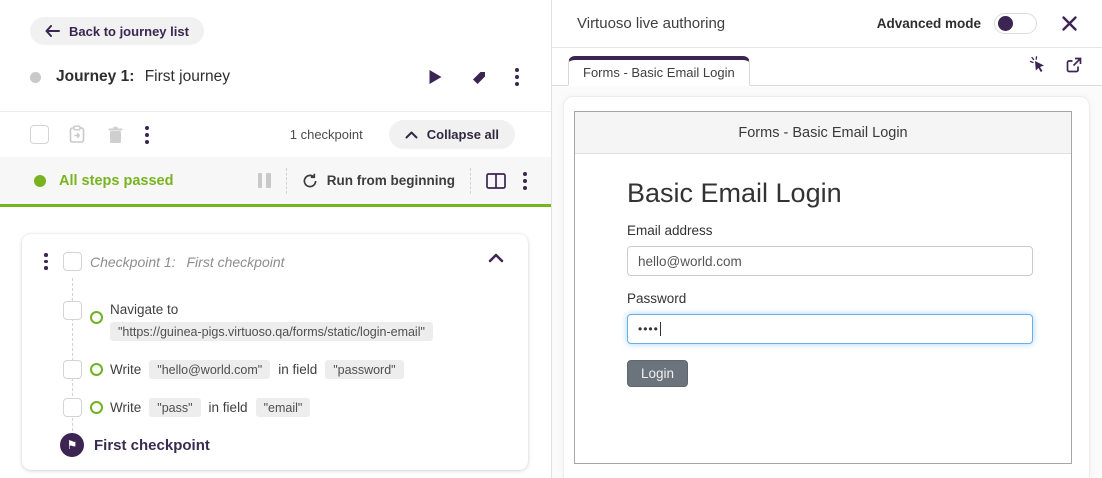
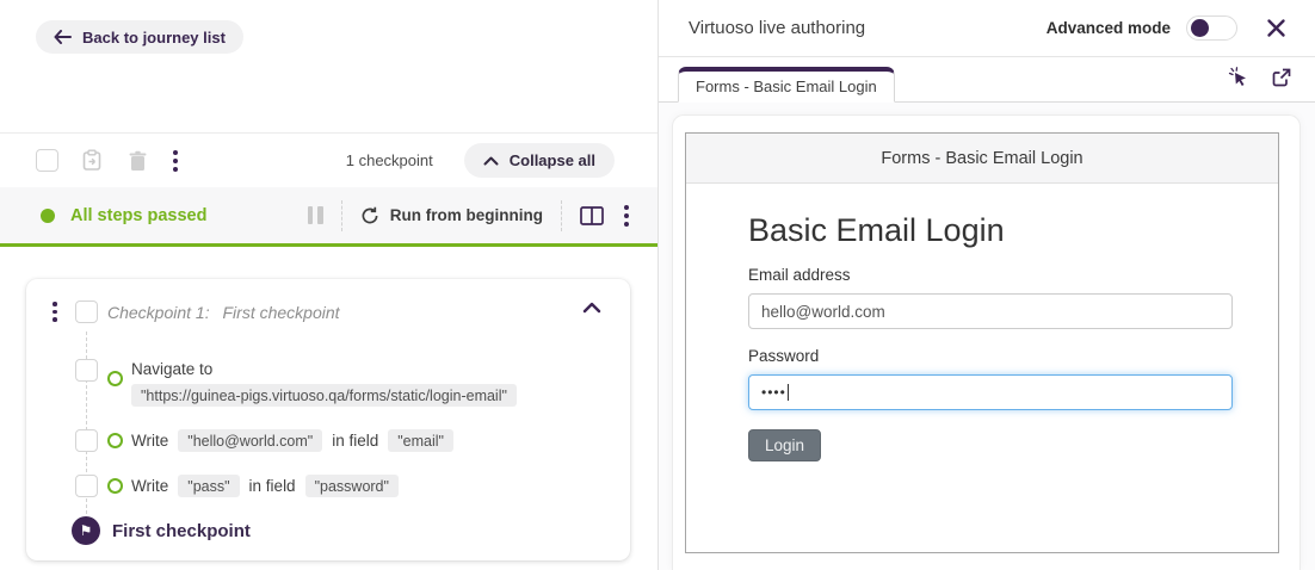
  Back to journey list
- Journey 1: First journey
  1 checkpoint
  Collapse all
  All steps passed
  Run from beginning
  Checkpoint 1: First checkpoint
  Navigate to
  "https://guinea-pigs.virtuoso.qa/forms/static/login-email"
  Write
  "hello@world.com"
  in field
- "password"
+ "email"
  Write
  "pass"
  in field
- "email"
+ "password"
  ⚑
  First checkpoint
  Virtuoso live authoring
  Advanced mode
  Forms - Basic Email Login
  Forms - Basic Email Login
  Basic Email Login
  Email address
  hello@world.com
  Password
  ••••
  Login
